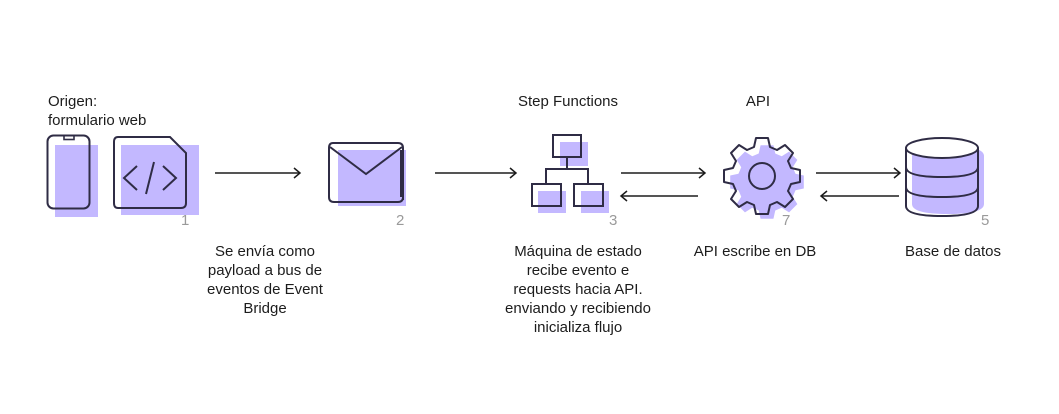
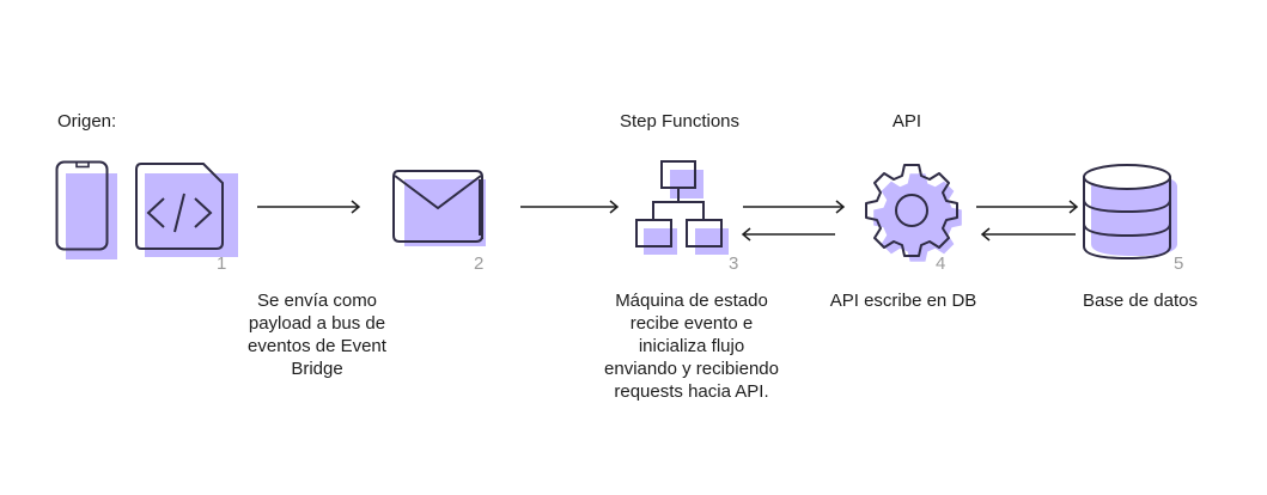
  Origen:
- formulario web
  1
  Se envía como
  payload a bus de
  eventos de Event
  Bridge
  2
  Step Functions
  3
  Máquina de estado
  recibe evento e
- requests hacia API.
+ inicializa flujo
  enviando y recibiendo
- inicializa flujo
+ requests hacia API.
  API
- 7
+ 4
  API escribe en DB
  5
  Base de datos
